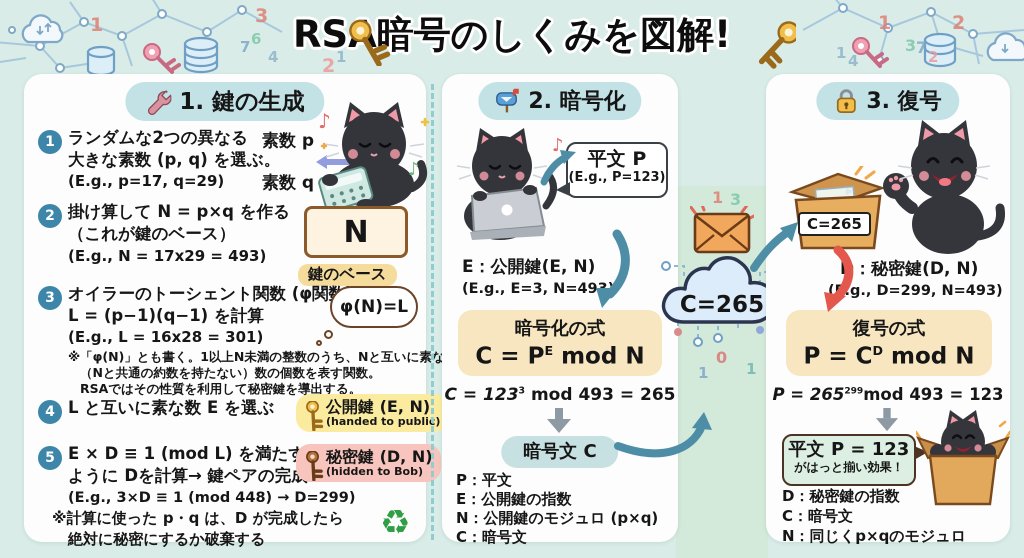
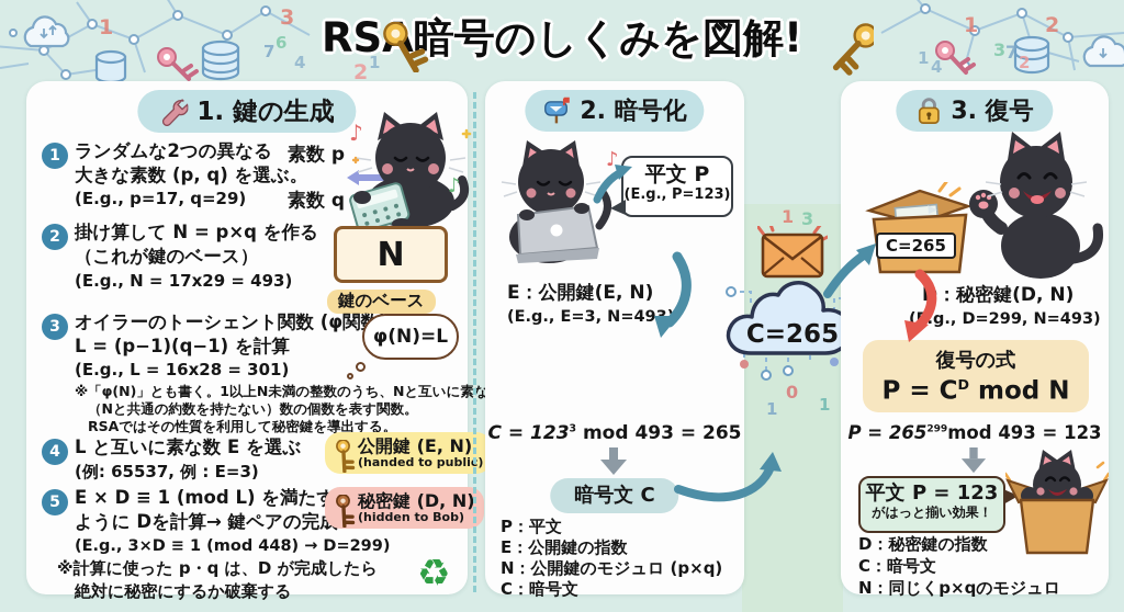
  1
  3
  2
  7
  6
  4
  1
  1
  2
  2
  3
  7
  1
  4
  RS暗号のしくみを図解!
  1. 鍵の生成
  1
  ランダムな2つの異なる
  大きな素数 (p, q) を選ぶ。
  (E.g., p=17, q=29)
  素数 p
  素数 q
  ♪
  ♪
  2
  掛け算して N = p×q を作る
  （これが鍵のベース）
  (E.g., N = 17x29 = 493)
  N
  鍵のベース
  3
  オイラーのトーシェント関数 (φ関
  L = (p−1)(q−1) を計算
  (E.g., L = 16x28 = 301)
  ※「φ(N)」とも書く。1以上N未満の整数のうち、Nと互いに素な
  （Nと共通の約数を持たない）数の個数を表す関数。
  RSAではその性質を利用して秘密鍵を導出する。
  φ(N)=L
  4
  L と互いに素な数 E を選ぶ
+ (例: 65537, 例 : E=3)
  公開鍵 (E, N)
  (handed to public)
  5
  E × D ≡ 1 (mod L) を満た
  ように Dを計算→ 鍵ペアの完
  (E.g., 3×D ≡ 1 (mod 448) → D=299)
  秘密鍵 (D, N)
  (hidden to Bob)
  ※計算に使った p・q は、D が完成したら
  絶対に秘密にするか破棄する
  ♻
  2. 暗号化
  ♪
  平文 P
  (E.g., P=123)
  E：公開鍵(E, N)
  (E.g., E=3, N=49
- 暗号化の式
- C = PE mod N
  C = 1233 mod 493 = 265
  暗号文 C
  P：平文
  E：公開鍵の指数
  N：公開鍵のモジュロ (p×q)
  C：暗号文
  C=265
  1
  3
  0
  1
  1
  3. 復号
  C=265
  ：秘密鍵(D, N)
  (g., D=299, N=493)
  復号の式
  P = CD mod N
  P = 265299mod 493 = 123
  平文 P = 123
  がはっと揃い効果！
  D：秘密鍵の指数
  C：暗号文
  N：同じくp×qのモジュロ
